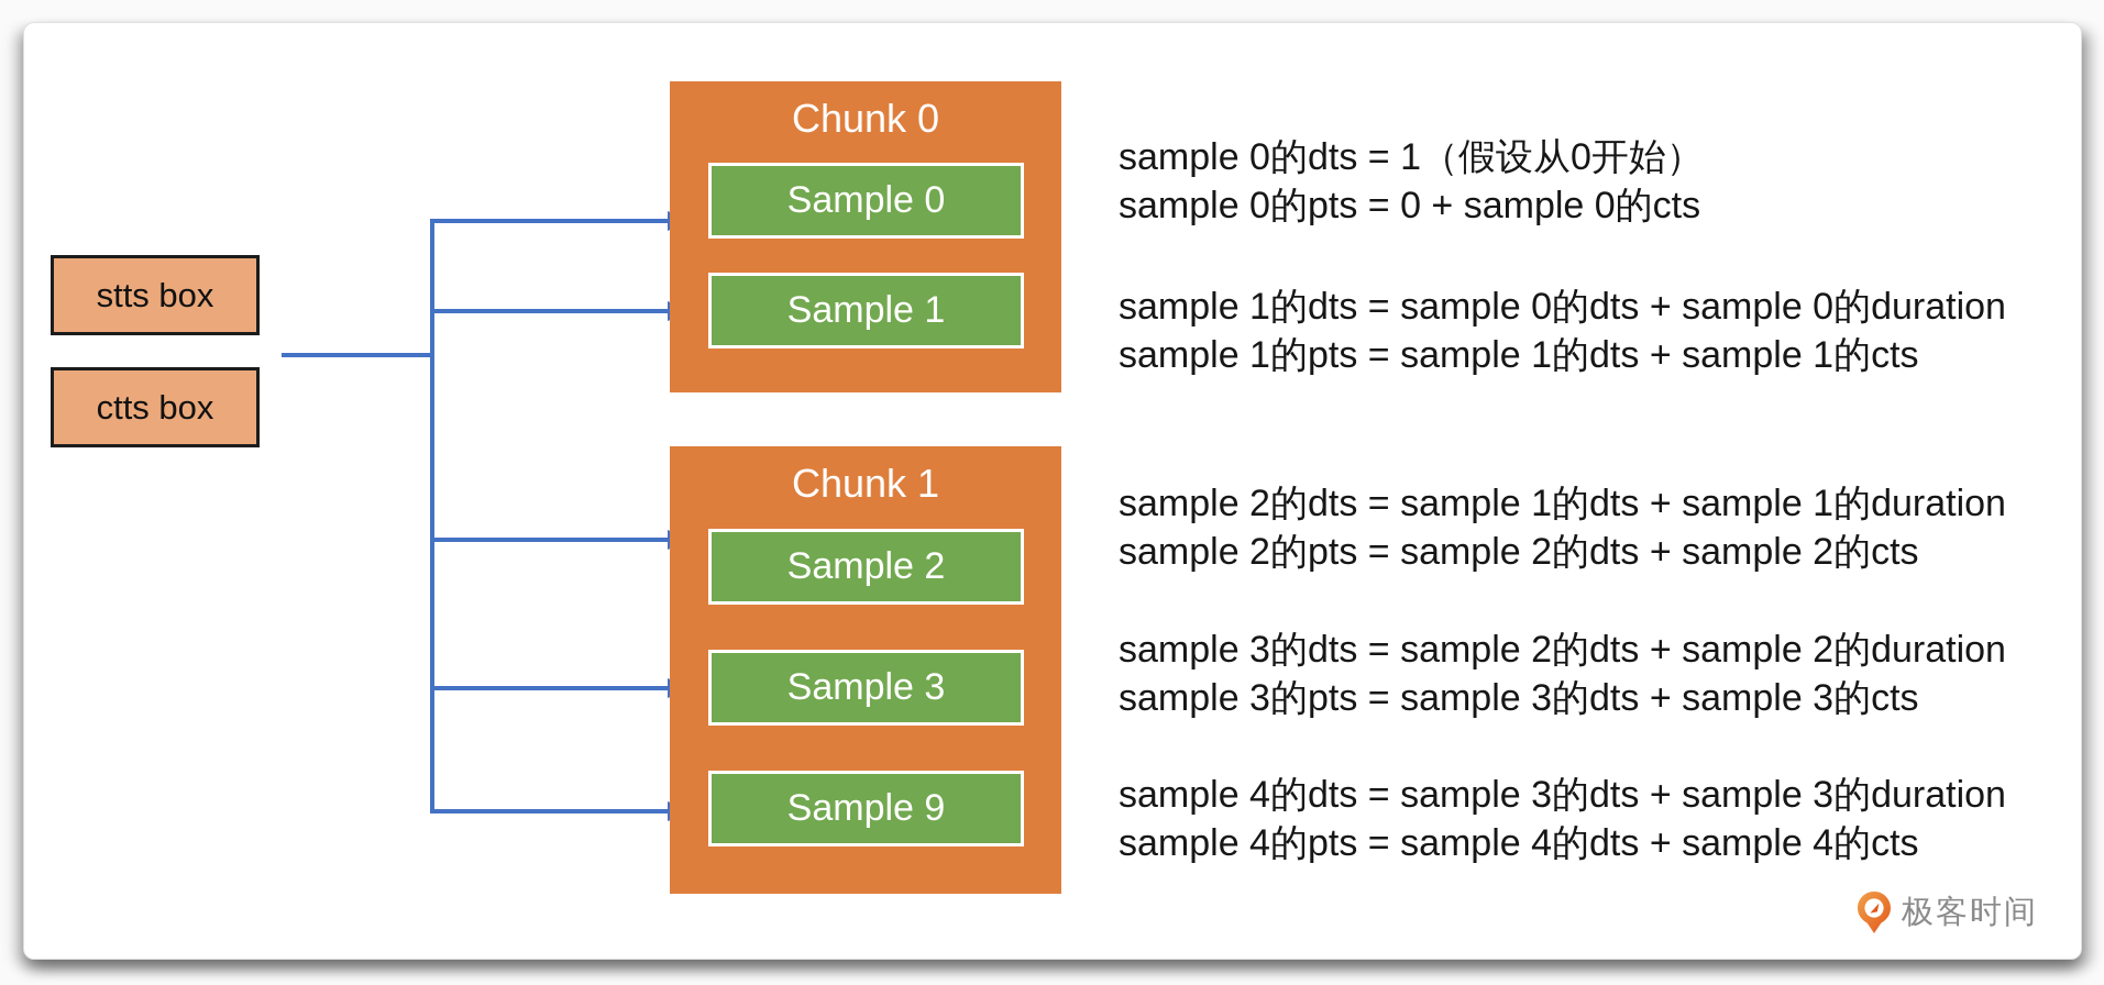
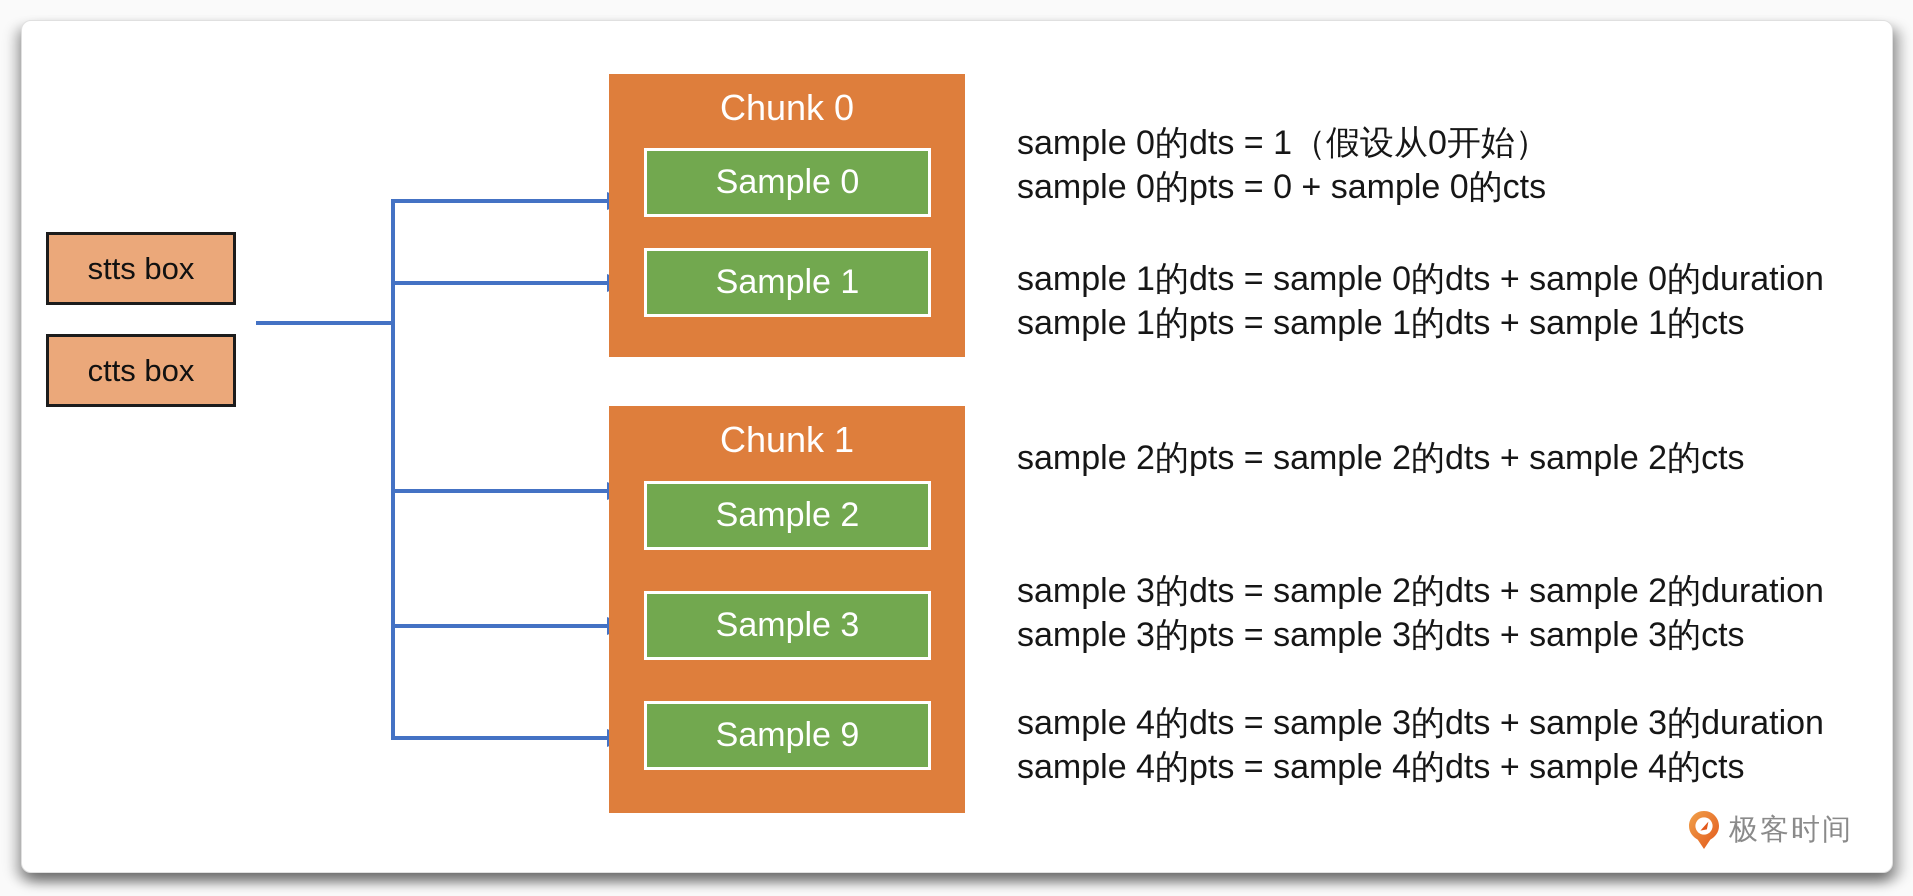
  stts box
  ctts box
  Chunk 0
  Sample 0
  Sample 1
  Chunk 1
  Sample 2
  Sample 3
  Sample 9
  sample 0的dts = 1（假设从0开始）
  sample 0的pts = 0 + sample 0的cts
  sample 1的dts = sample 0的dts + sample 0的duration
  sample 1的pts = sample 1的dts + sample 1的cts
- sample 2的dts = sample 1的dts + sample 1的duration
  sample 2的pts = sample 2的dts + sample 2的cts
  sample 3的dts = sample 2的dts + sample 2的duration
  sample 3的pts = sample 3的dts + sample 3的cts
  sample 4的dts = sample 3的dts + sample 3的duration
  sample 4的pts = sample 4的dts + sample 4的cts
  极客时间
